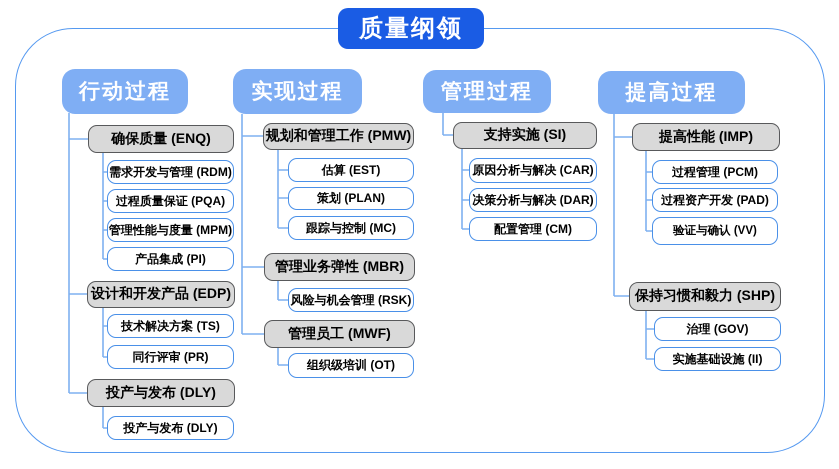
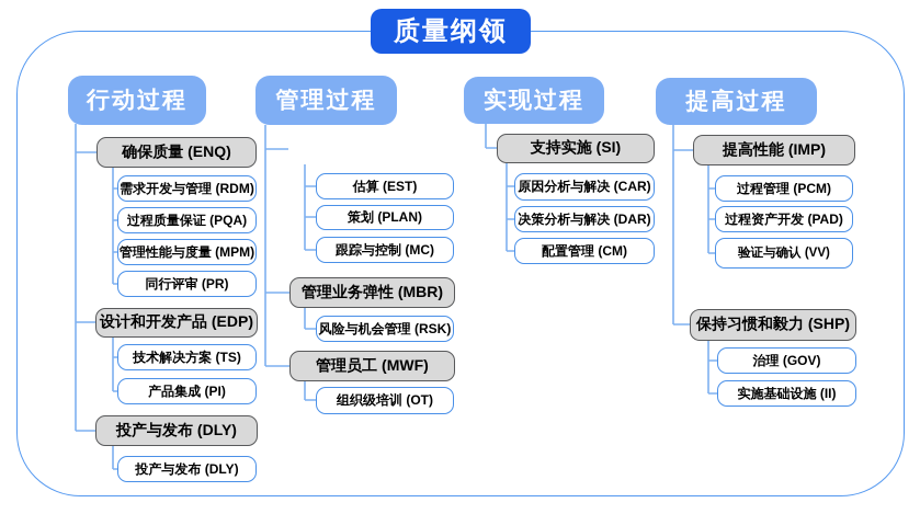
  质量纲领
  行动过程
  确保质量 (ENQ)
  需求开发与管理 (RDM)
  过程质量保证 (PQA)
  管理性能与度量 (MPM)
- 产品集成 (PI)
+ 同行评审 (PR)
  设计和开发产品 (EDP)
  技术解决方案 (TS)
- 同行评审 (PR)
+ 产品集成 (PI)
  投产与发布 (DLY)
  投产与发布 (DLY)
- 实现过程
+ 管理过程
- 规划和管理工作 (PMW)
  估算 (EST)
  策划 (PLAN)
  跟踪与控制 (MC)
  管理业务弹性 (MBR)
  风险与机会管理 (RSK)
  管理员工 (MWF)
  组织级培训 (OT)
- 管理过程
+ 实现过程
  支持实施 (SI)
  原因分析与解决 (CAR)
  决策分析与解决 (DAR)
  配置管理 (CM)
  提高过程
  提高性能 (IMP)
  过程管理 (PCM)
  过程资产开发 (PAD)
  验证与确认 (VV)
  保持习惯和毅力 (SHP)
  治理 (GOV)
  实施基础设施 (II)
